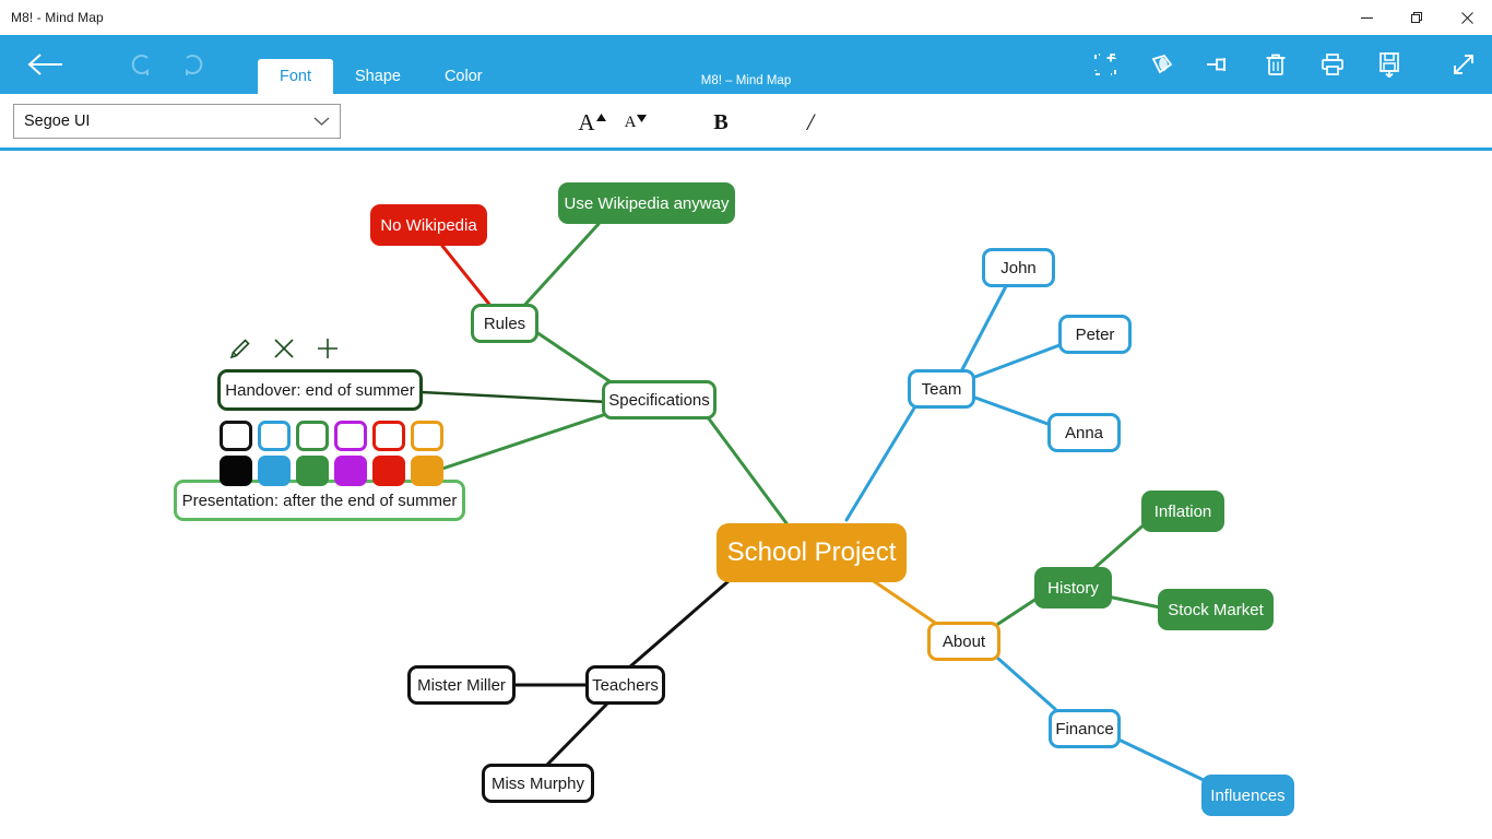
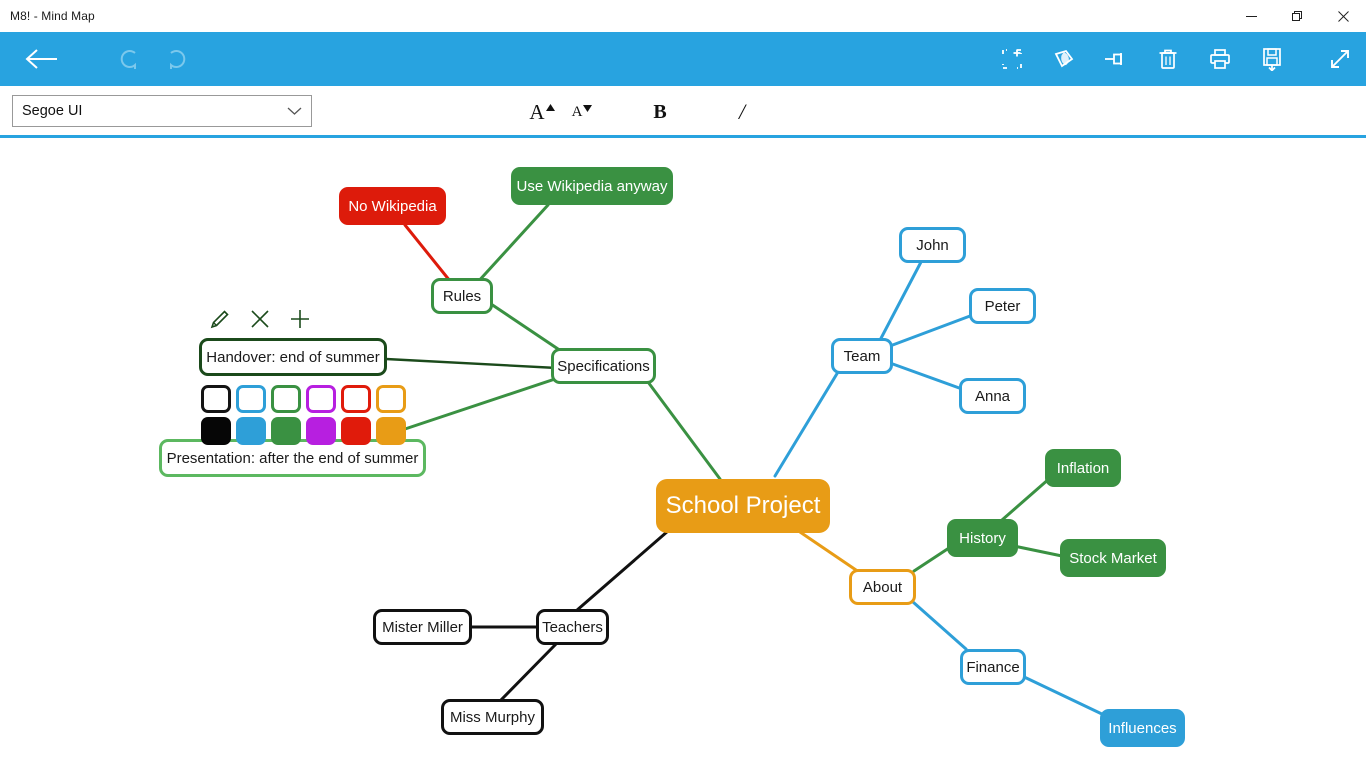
  M8! - Mind Map
- M8! – Mind Map
- Font
- Shape
- Color
  Segoe UI
  A
  A
  B
  /
  School Project
  No Wikipedia
  Use Wikipedia anyway
  Rules
  Specifications
  Handover: end of summer
  Presentation: after the end of summer
  Team
  John
  Peter
  Anna
  About
  History
  Inflation
  Stock Market
  Finance
  Influences
  Teachers
  Mister Miller
  Miss Murphy
